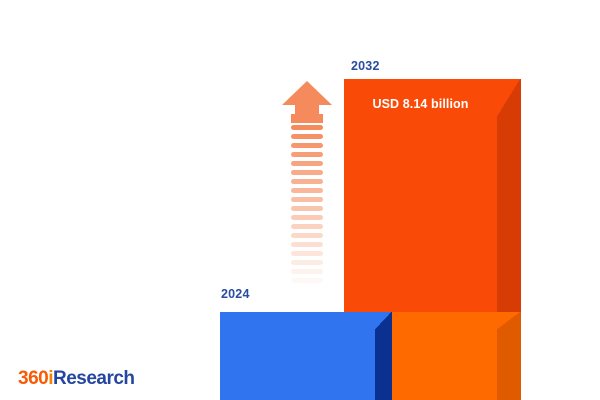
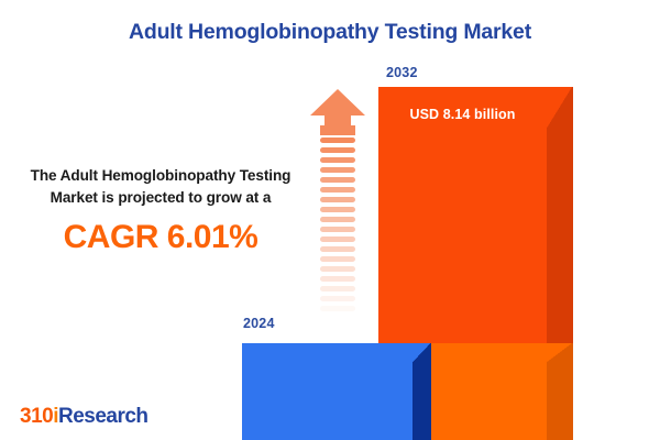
+ Adult Hemoglobinopathy Testing Market
  2032
  2024
  USD 8.14 billion
+ The Adult Hemoglobinopathy Testing Market is projected to grow at a
+ CAGR 6.01%
- 360iResearch
+ 310iResearch
